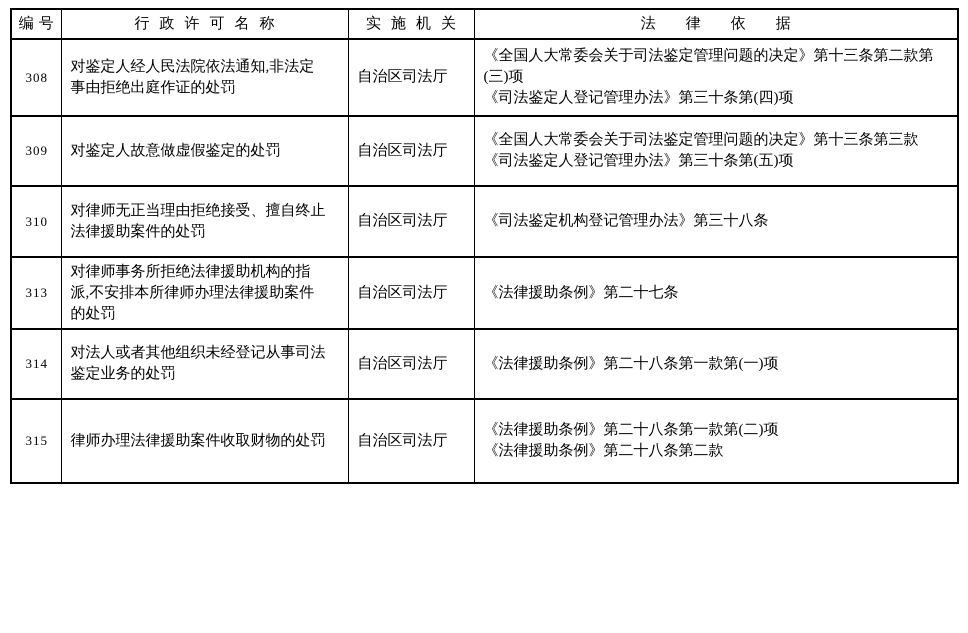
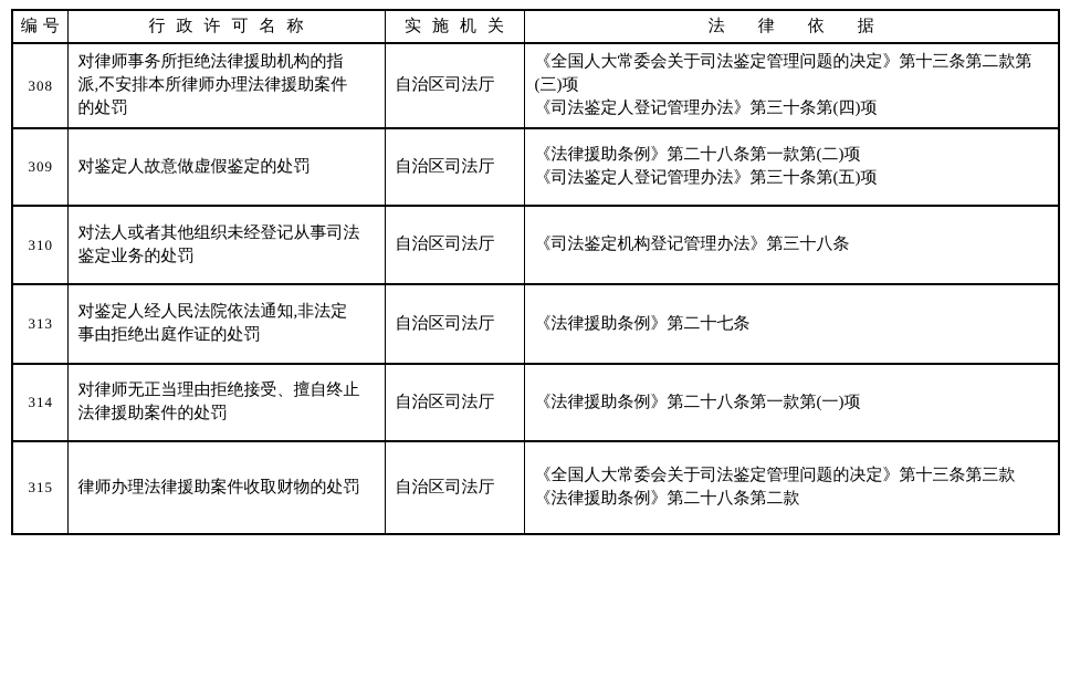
  编号	行政许可名称	实施机关	法律依据
- 308	对鉴定人经人民法院依法通知,非法定事由拒绝出庭作证的处罚	自治区司法厅	《全国人大常委会关于司法鉴定管理问题的决定》第十三条第二款第(三)项《司法鉴定人登记管理办法》第三十条第(四)项
+ 308	对律师事务所拒绝法律援助机构的指派,不安排本所律师办理法律援助案件的处罚	自治区司法厅	《全国人大常委会关于司法鉴定管理问题的决定》第十三条第二款第(三)项《司法鉴定人登记管理办法》第三十条第(四)项
- 309	对鉴定人故意做虚假鉴定的处罚	自治区司法厅	《全国人大常委会关于司法鉴定管理问题的决定》第十三条第三款《司法鉴定人登记管理办法》第三十条第(五)项
+ 309	对鉴定人故意做虚假鉴定的处罚	自治区司法厅	《法律援助条例》第二十八条第一款第(二)项《司法鉴定人登记管理办法》第三十条第(五)项
- 310	对律师无正当理由拒绝接受、擅自终止法律援助案件的处罚	自治区司法厅	《司法鉴定机构登记管理办法》第三十八条
+ 310	对法人或者其他组织未经登记从事司法鉴定业务的处罚	自治区司法厅	《司法鉴定机构登记管理办法》第三十八条
- 313	对律师事务所拒绝法律援助机构的指派,不安排本所律师办理法律援助案件的处罚	自治区司法厅	《法律援助条例》第二十七条
+ 313	对鉴定人经人民法院依法通知,非法定事由拒绝出庭作证的处罚	自治区司法厅	《法律援助条例》第二十七条
- 314	对法人或者其他组织未经登记从事司法鉴定业务的处罚	自治区司法厅	《法律援助条例》第二十八条第一款第(一)项
+ 314	对律师无正当理由拒绝接受、擅自终止法律援助案件的处罚	自治区司法厅	《法律援助条例》第二十八条第一款第(一)项
- 315	律师办理法律援助案件收取财物的处罚	自治区司法厅	《法律援助条例》第二十八条第一款第(二)项《法律援助条例》第二十八条第二款
+ 315	律师办理法律援助案件收取财物的处罚	自治区司法厅	《全国人大常委会关于司法鉴定管理问题的决定》第十三条第三款《法律援助条例》第二十八条第二款
